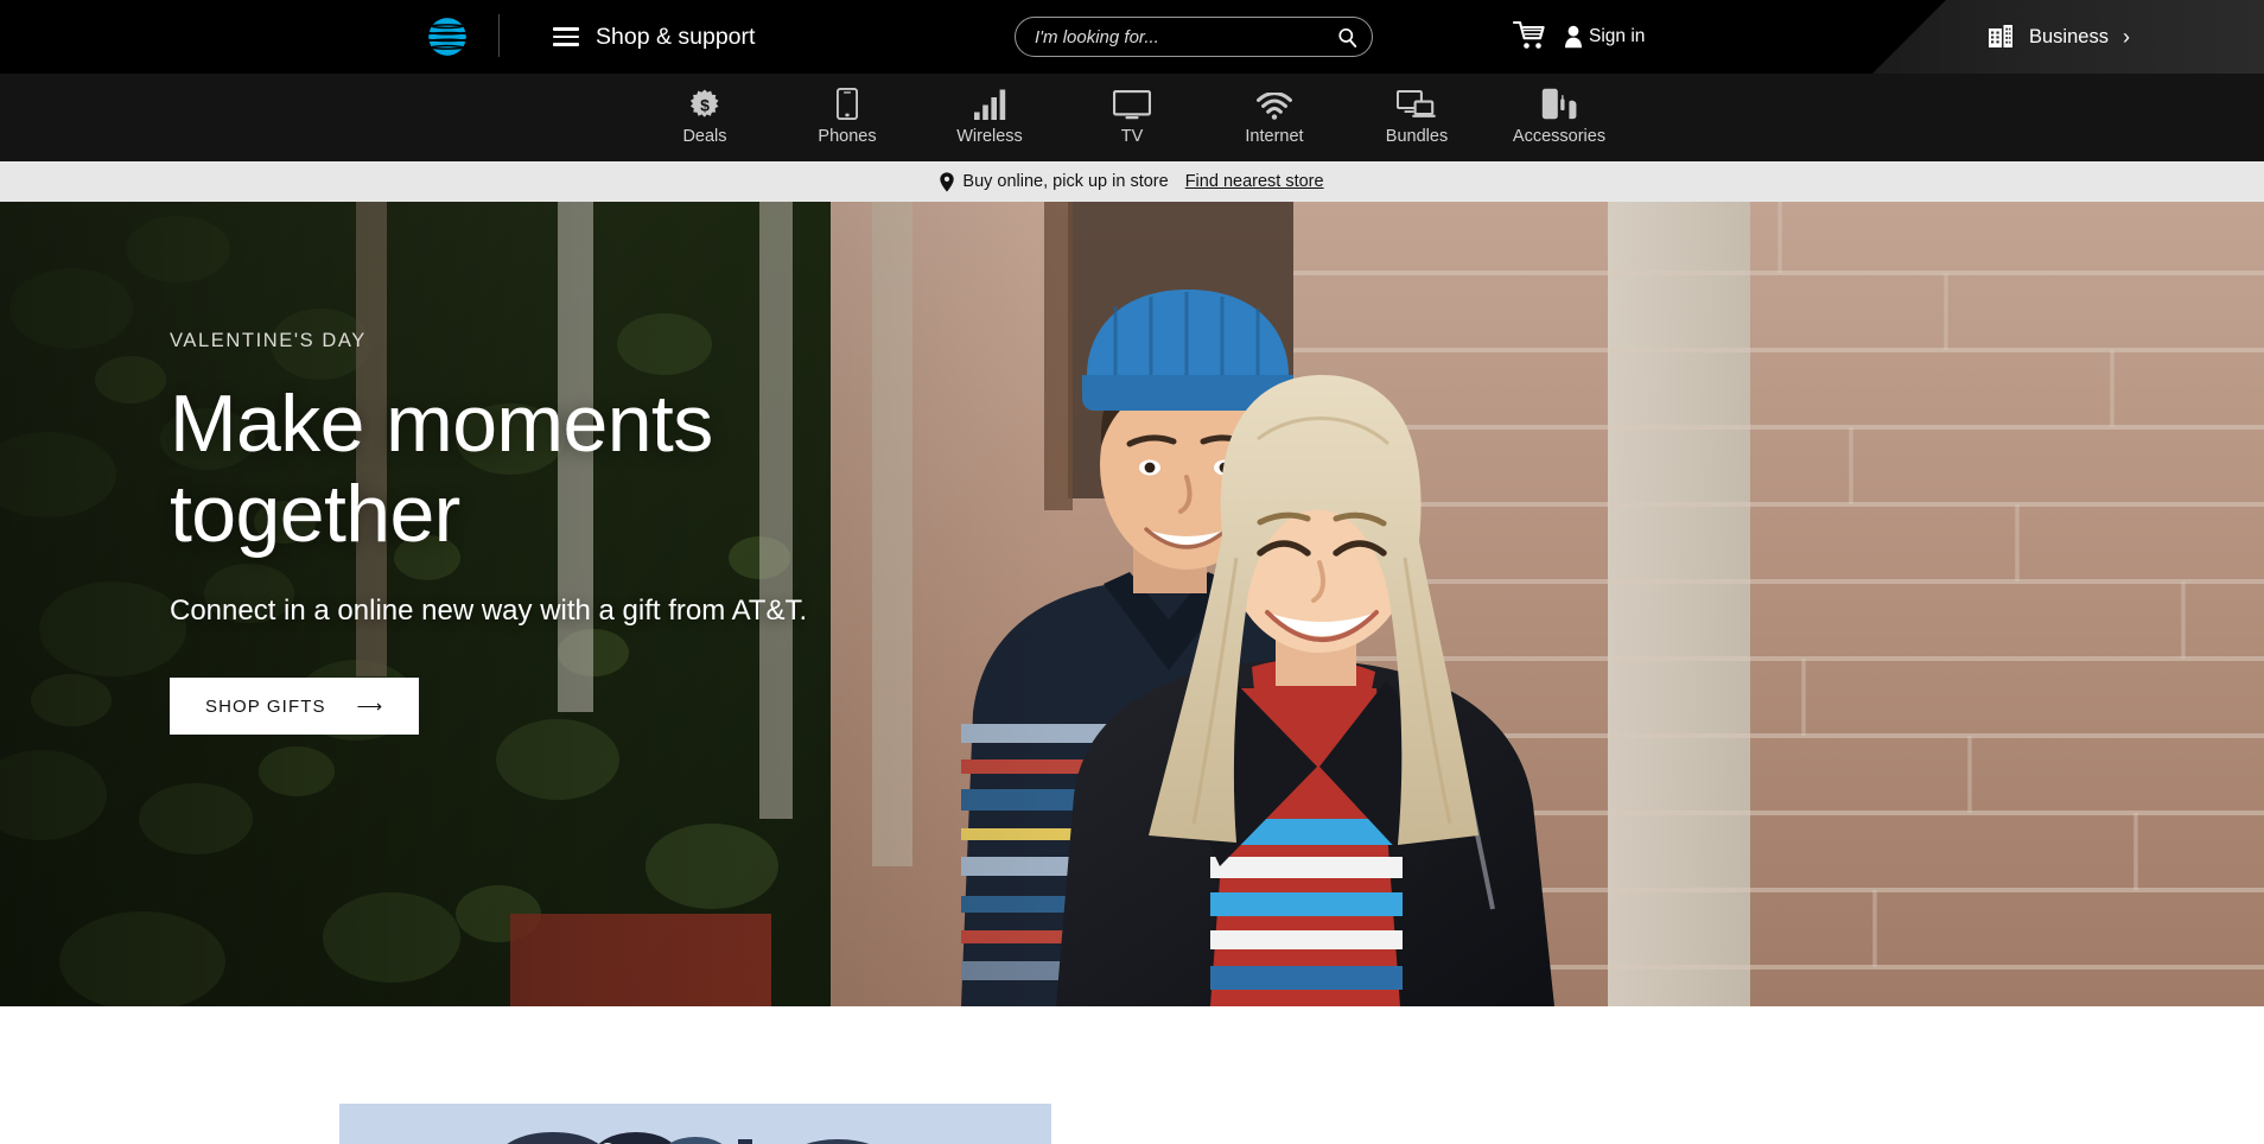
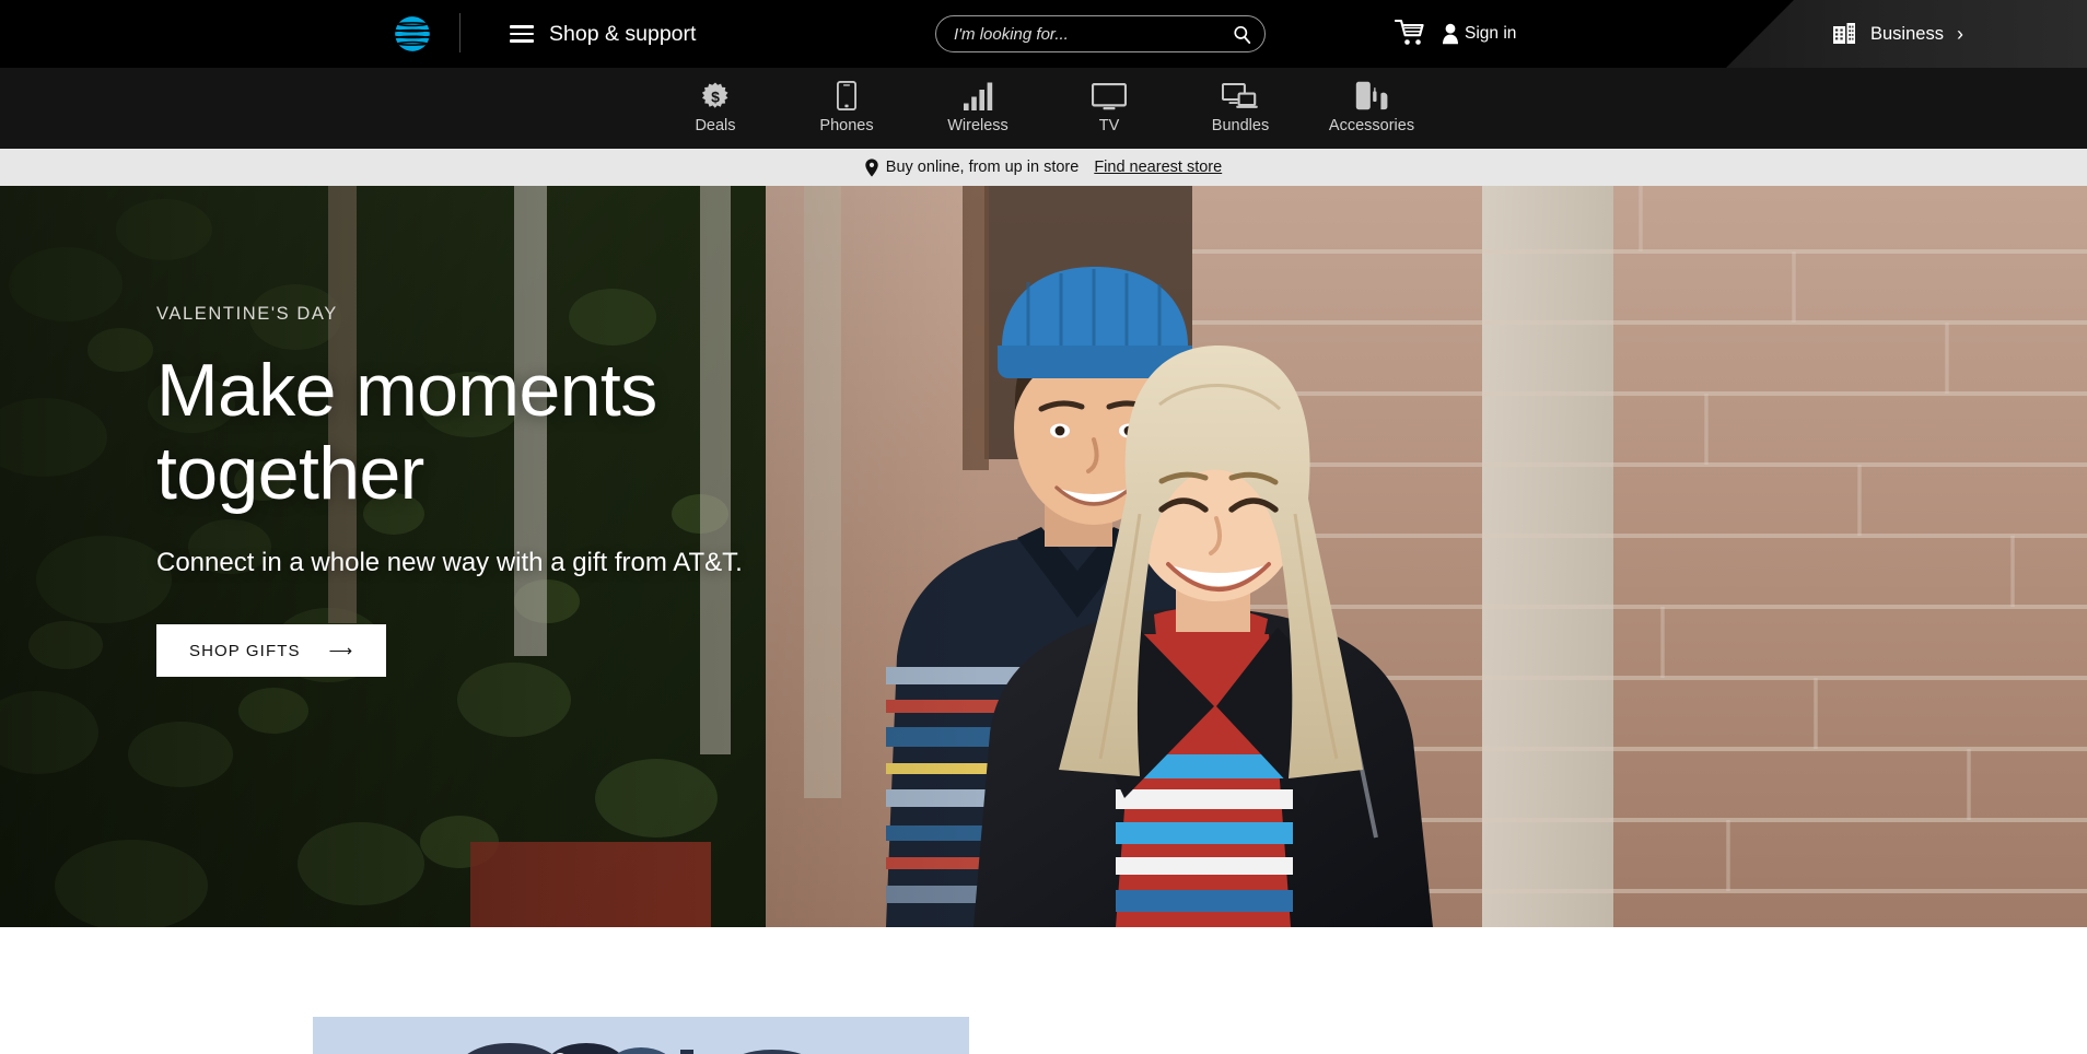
  Shop & support
  I'm looking for...
  Sign in
  Business
  ›
  $
  Deals
  Phones
  Wireless
  TV
- Internet
  Bundles
  Accessories
- Buy online, pick up in store
+ Buy online, from up in store
  Find nearest store
  VALENTINE'S DAY
  Make moments
  together
- Connect in a online new way with a gift from AT&T.
+ Connect in a whole new way with a gift from AT&T.
  SHOP GIFTS
  ⟶
